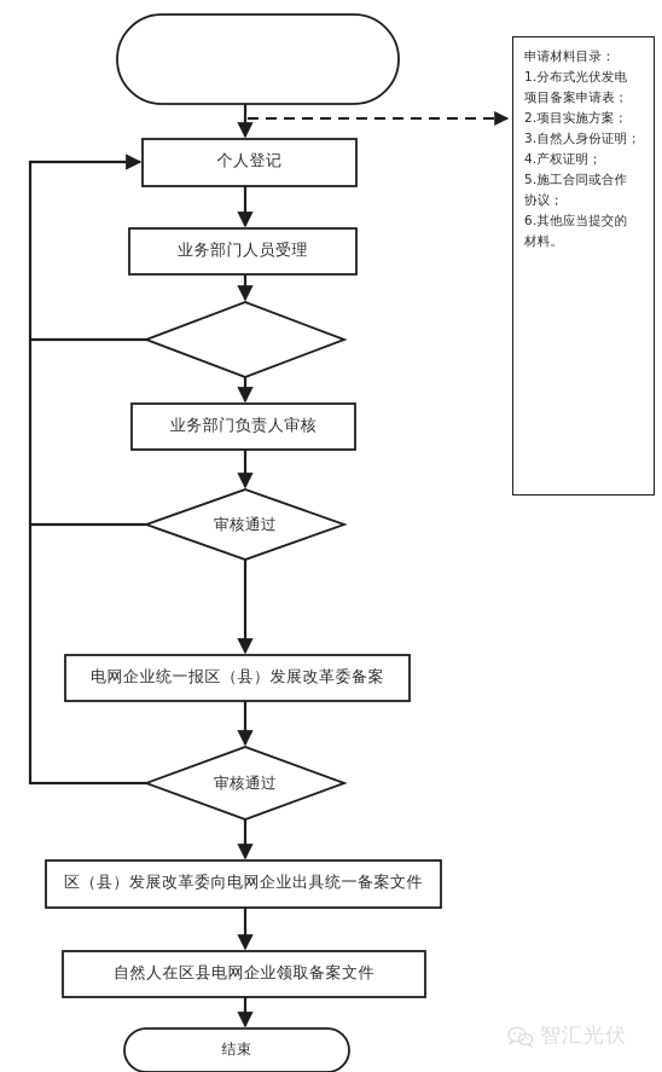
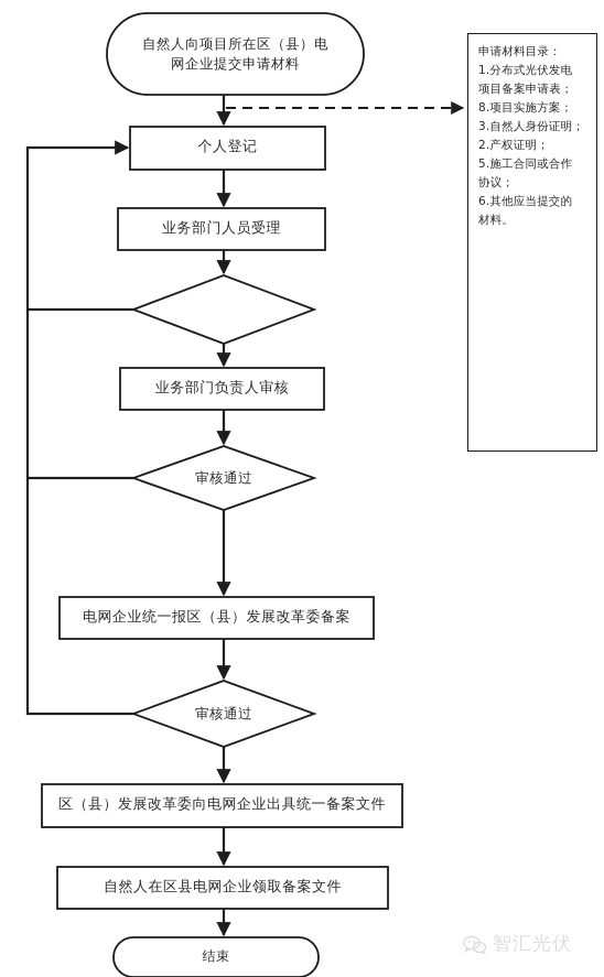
+ 自然人向项目所在区（县）电
+ 网企业提交申请材料
  个人登记
  业务部门人员受理
  业务部门负责人审核
  审核通过
  电网企业统一报区（县）发展改革委备案
  审核通过
  区（县）发展改革委向电网企业出具统一备案文件
  自然人在区县电网企业领取备案文件
  结束
  申请材料目录：
  1.分布式光伏发电
  项目备案申请表；
- 2.项目实施方案；
+ 8.项目实施方案；
  3.自然人身份证明；
- 4.产权证明；
+ 2.产权证明；
  5.施工合同或合作
  协议；
  6.其他应当提交的
  材料。
  智汇光伏
